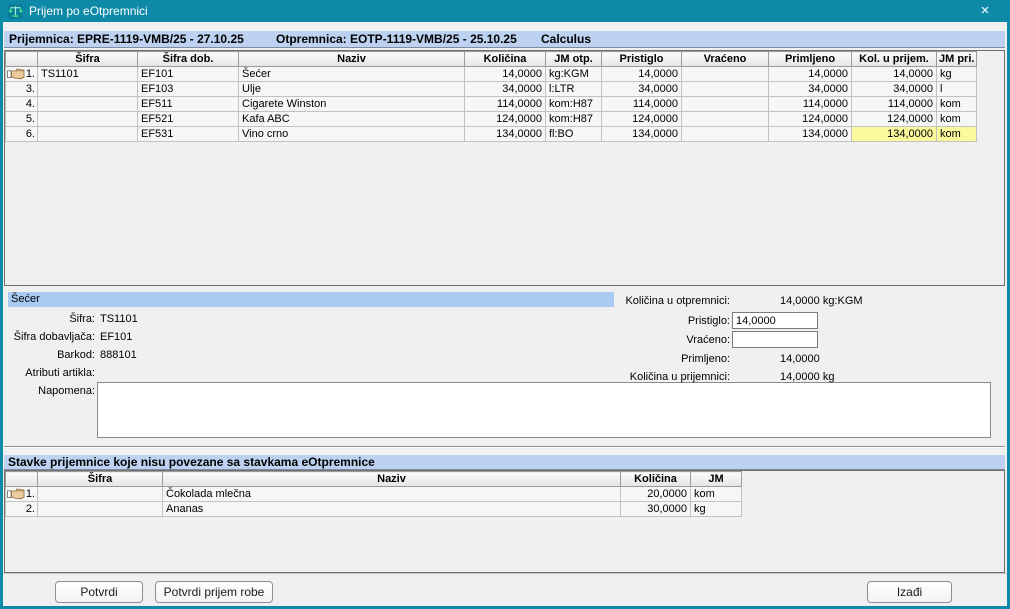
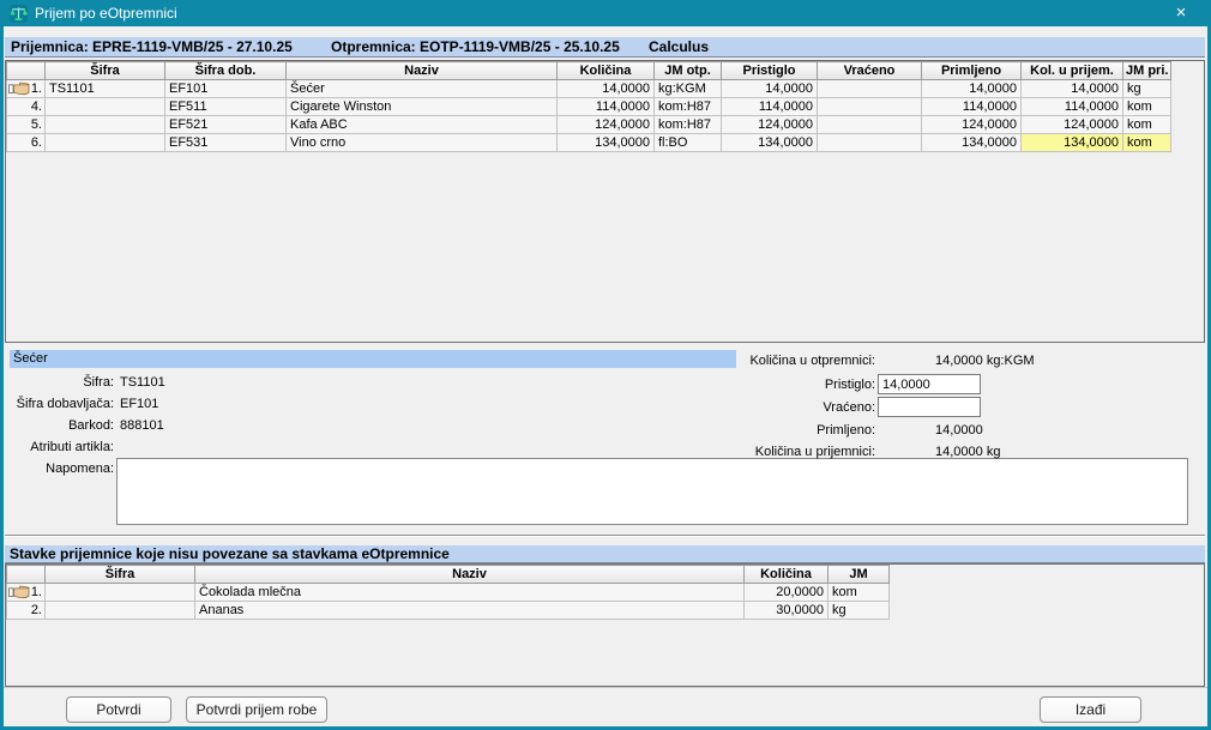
  Prijem po eOtpremnici
  ×
  Prijemnica: EPRE-1119-VMB/25 - 27.10.25
  Otpremnica: EOTP-1119-VMB/25 - 25.10.25
  Calculus
  	Šifra	Šifra dob.	Naziv	Količina	JM otp.	Pristiglo	Vraćeno	Primljeno	Kol. u prijem.	JM pri.
  1.	TS1101	EF101	Šećer	14,0000	kg:KGM	14,0000		14,0000	14,0000	kg
- 3.		EF103	Ulje	34,0000	l:LTR	34,0000		34,0000	34,0000	l
  4.		EF511	Cigarete Winston	114,0000	kom:H87	114,0000		114,0000	114,0000	kom
  5.		EF521	Kafa ABC	124,0000	kom:H87	124,0000		124,0000	124,0000	kom
  6.		EF531	Vino crno	134,0000	fl:BO	134,0000		134,0000	134,0000	kom
  Šećer
  Šifra:
  TS1101
  Šifra dobavljača:
  EF101
  Barkod:
  888101
  Atributi artikla:
  Napomena:
  Količina u otpremnici:
  14,0000 kg:KGM
  Pristiglo:
  14,0000
  Vraćeno:
  Primljeno:
  14,0000
  Količina u prijemnici:
  14,0000 kg
  Stavke prijemnice koje nisu povezane sa stavkama eOtpremnice
  	Šifra	Naziv	Količina	JM
  1.		Čokolada mlečna	20,0000	kom
  2.		Ananas	30,0000	kg
  Potvrdi
  Potvrdi prijem robe
  Izađi
